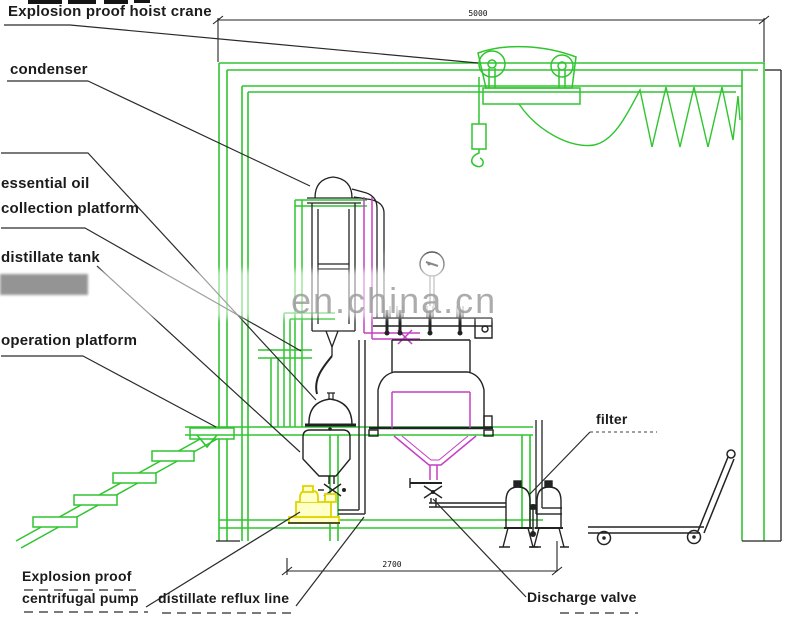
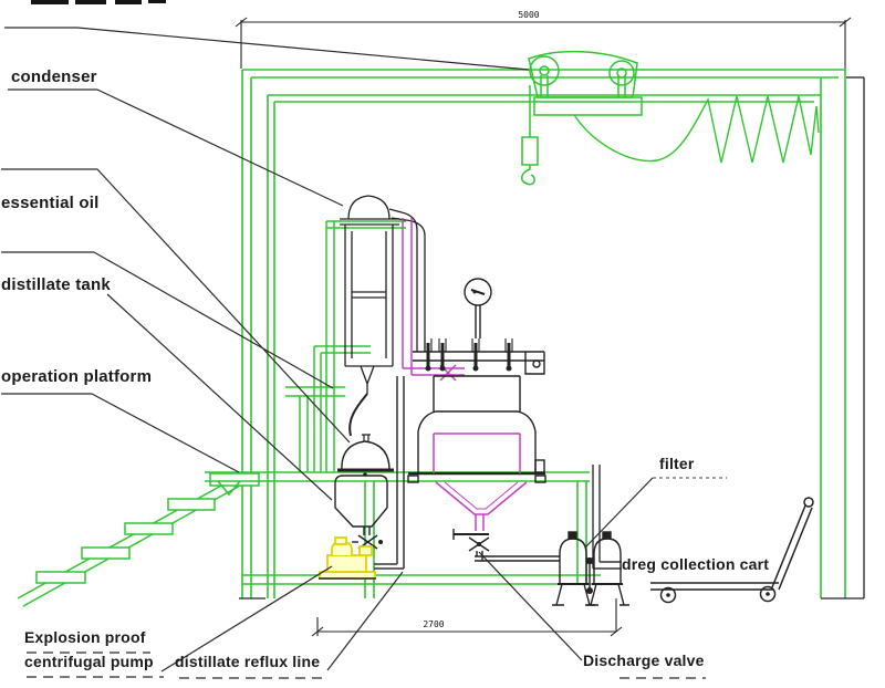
  5000
  2700
- en.china.cn
- Explosion proof hoist crane
  condenser
  essential oil
- collection platform
  distillate tank
  operation platform
  filter
+ dreg collection cart
  Explosion proof
  centrifugal pump
  distillate reflux line
  Discharge valve
